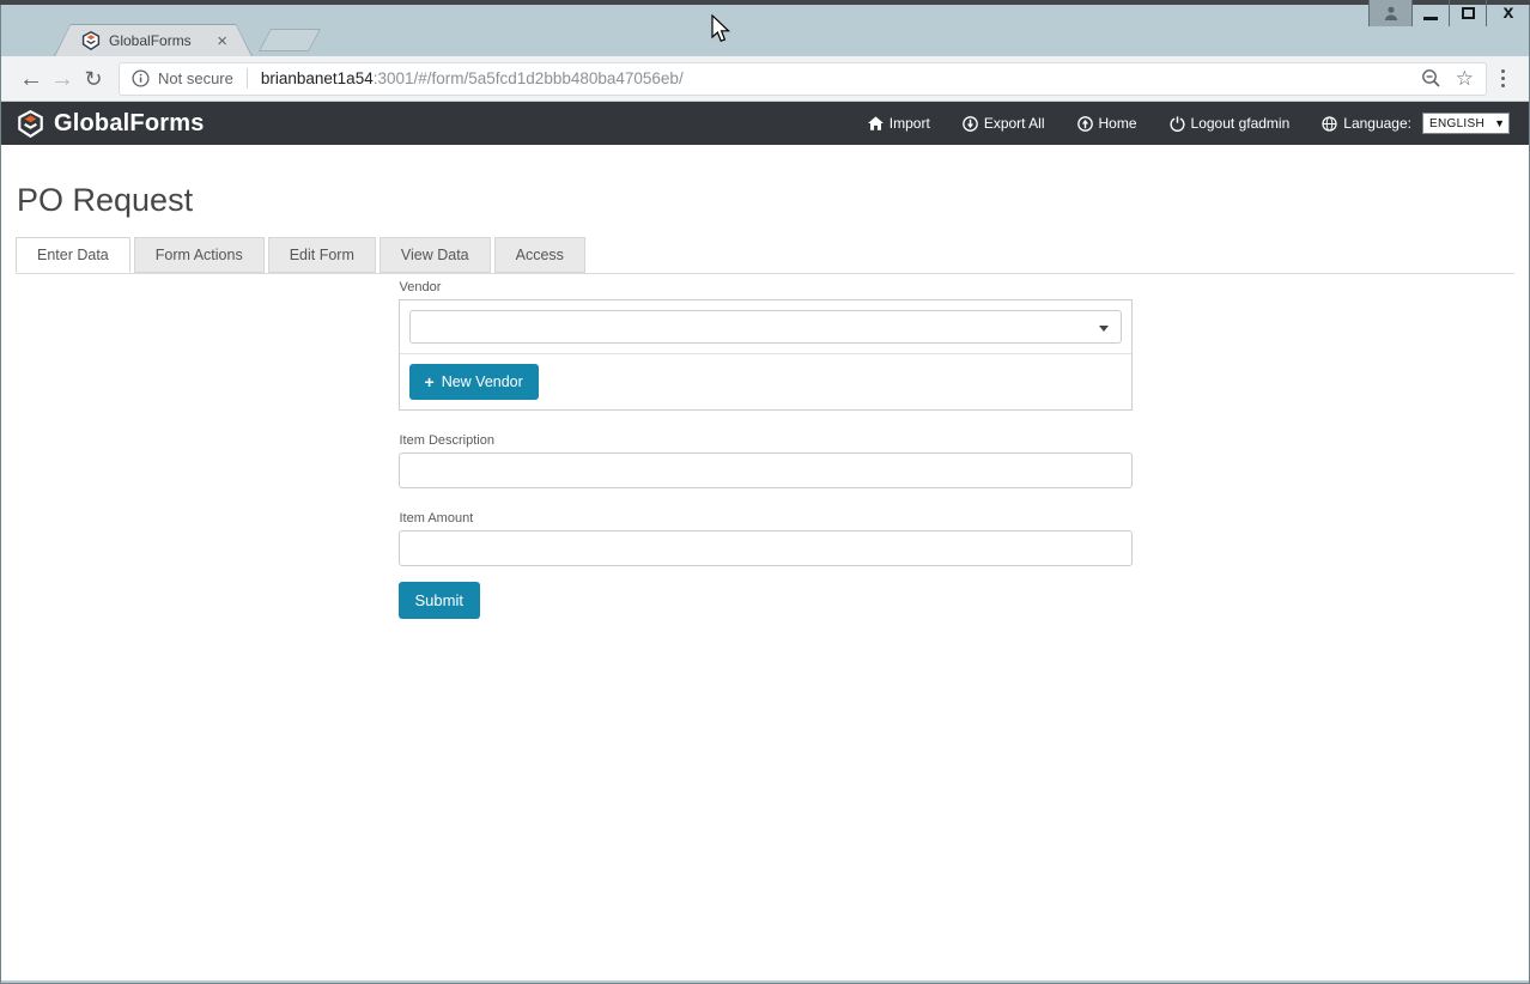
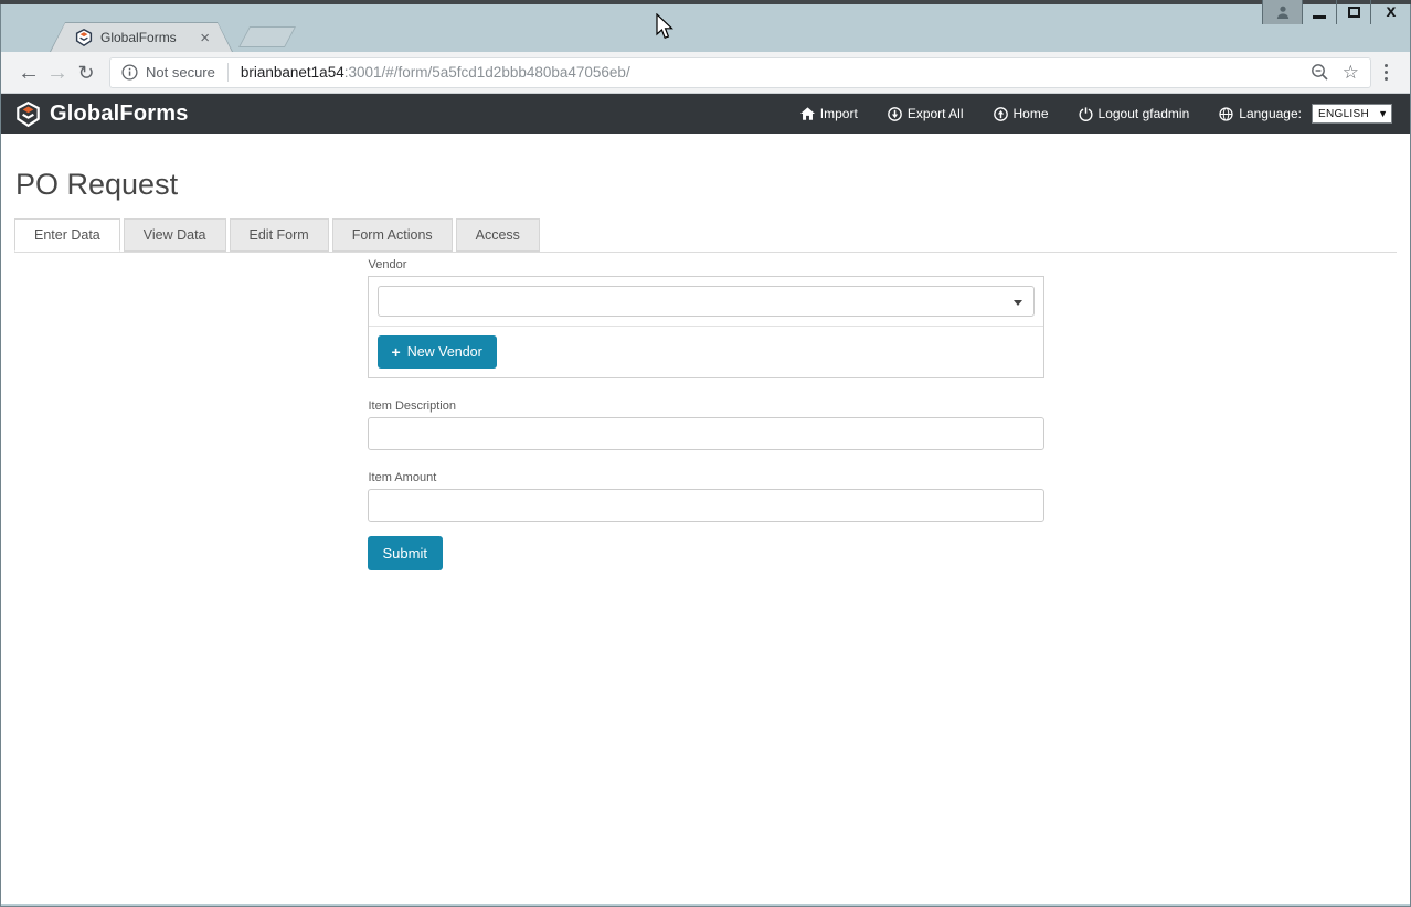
  GlobalForms
  ×
  x
  ←
  →
  ↻
  Not secure
  brianbanet1a54:3001/#/form/5a5fcd1d2bbb480ba47056eb/
  ☆
  GlobalForms
  Import
  Export All
  Home
  Logout gfadmin
  Language:
  ENGLISH
  ▼
  PO Request
  Enter Data
- Form Actions
+ View Data
  Edit Form
- View Data
+ Form Actions
  Access
  Vendor
  +
  New Vendor
  Item Description
  Item Amount
  Submit
